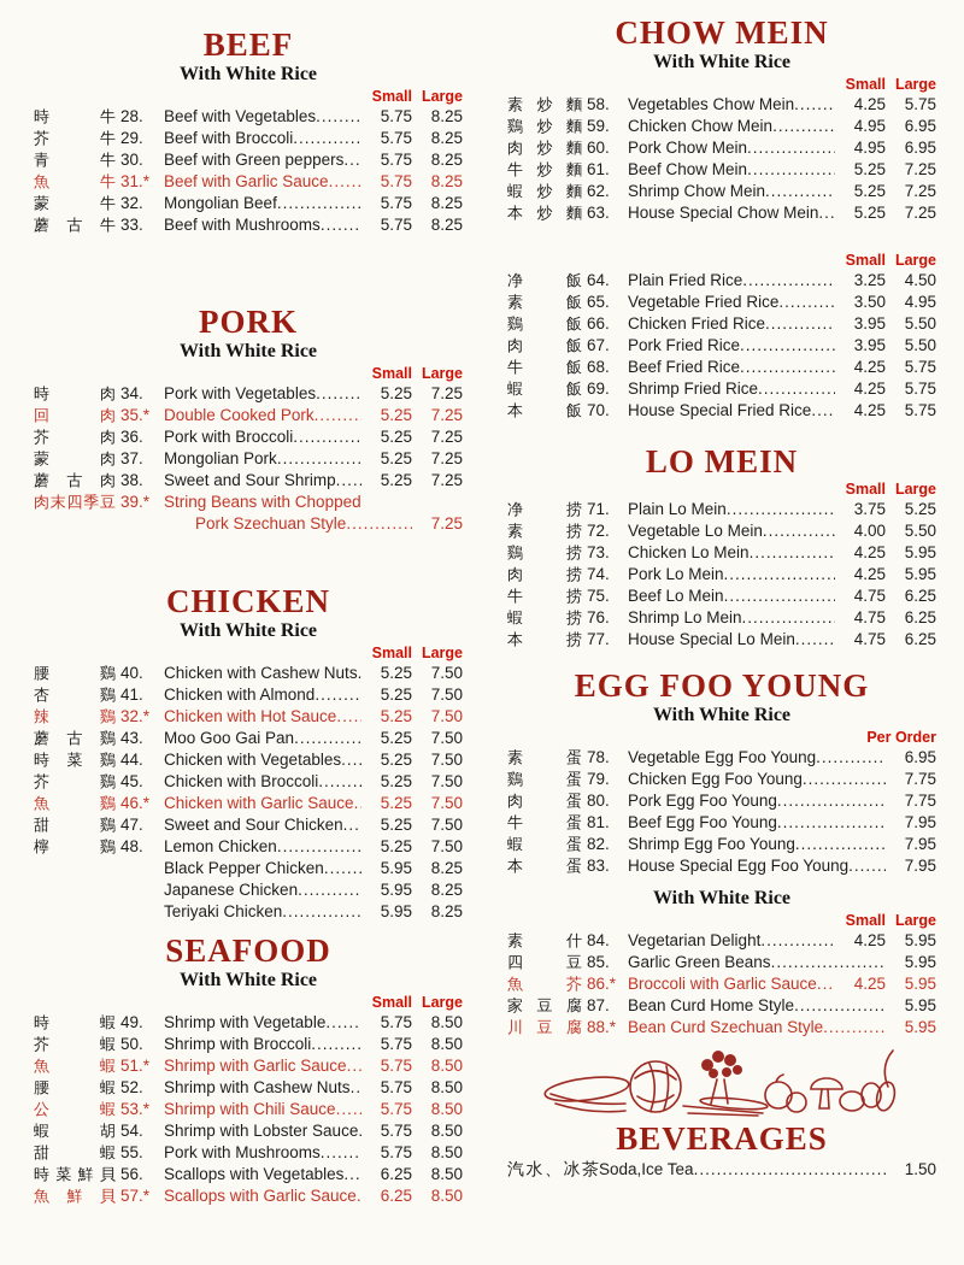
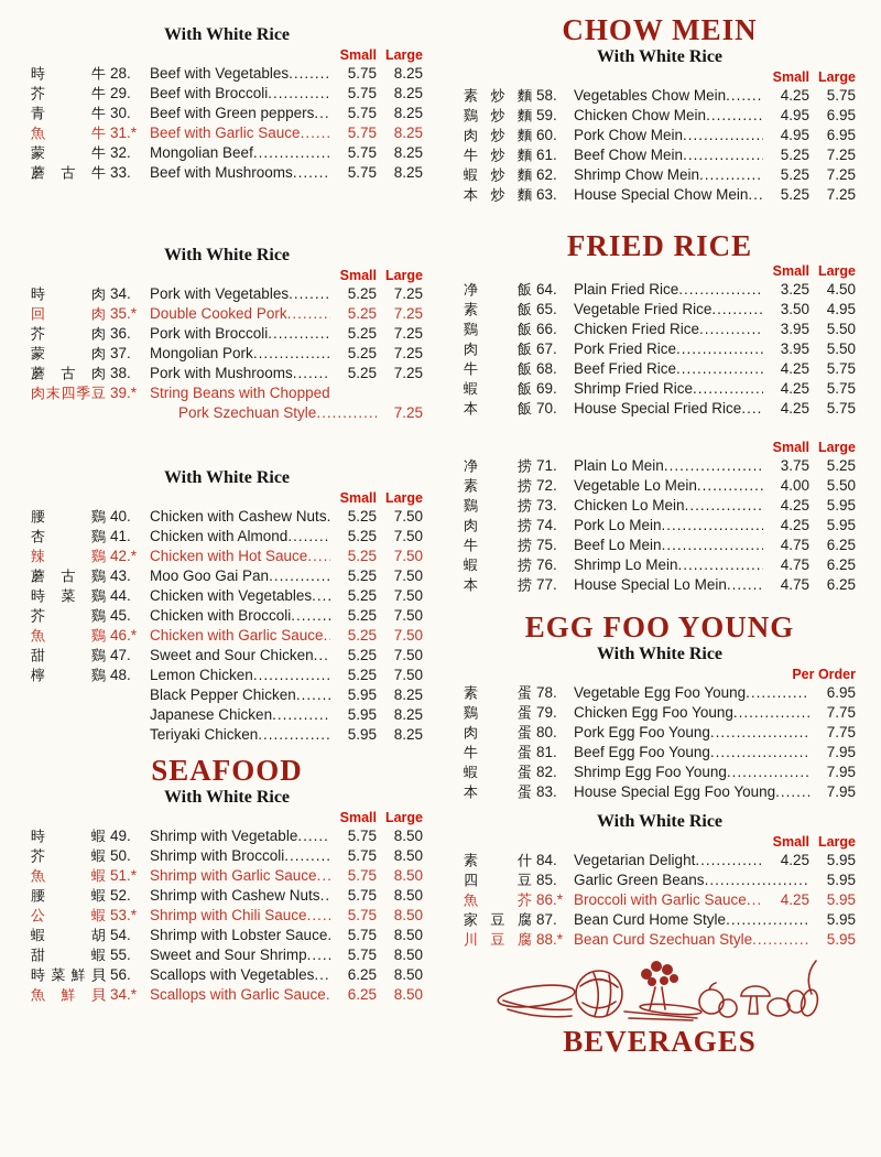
- BEEF
  With White Rice
  Small
  Large
  時
  牛
  28.
  Beef with Vegetables
  5.75
  8.25
  芥
  牛
  29.
  Beef with Broccoli
  5.75
  8.25
  青
  牛
  30.
  Beef with Green peppers
  5.75
  8.25
  魚
  牛
  31.*
  Beef with Garlic Sauce
  5.75
  8.25
  蒙
  牛
  32.
  Mongolian Beef
  5.75
  8.25
  蘑
  古
  牛
  33.
  Beef with Mushrooms
  5.75
  8.25
- PORK
  With White Rice
  Small
  Large
  時
  肉
  34.
  Pork with Vegetables
  5.25
  7.25
  回
  肉
  35.*
  Double Cooked Pork
  5.25
  7.25
  芥
  肉
  36.
  Pork with Broccoli
  5.25
  7.25
  蒙
  肉
  37.
  Mongolian Pork
  5.25
  7.25
  蘑
  古
  肉
  38.
- Sweet and Sour Shrimp
+ Pork with Mushrooms
  5.25
  7.25
  肉
  末
  四
  季
  豆
  39.*
  String Beans with Chopped
  Pork Szechuan Style
  7.25
- CHICKEN
  With White Rice
  Small
  Large
  腰
  鷄
  40.
  Chicken with Cashew Nuts
  5.25
  7.50
  杏
  鷄
  41.
  Chicken with Almond
  5.25
  7.50
  辣
  鷄
- 32.*
+ 42.*
  Chicken with Hot Sauce
  5.25
  7.50
  蘑
  古
  鷄
  43.
  Moo Goo Gai Pan
  5.25
  7.50
  時
  菜
  鷄
  44.
  Chicken with Vegetables
  5.25
  7.50
  芥
  鷄
  45.
  Chicken with Broccoli
  5.25
  7.50
  魚
  鷄
  46.*
  Chicken with Garlic Sauce
  5.25
  7.50
  甜
  鷄
  47.
  Sweet and Sour Chicken
  5.25
  7.50
  檸
  鷄
  48.
  Lemon Chicken
  5.25
  7.50
  Black Pepper Chicken
  5.95
  8.25
  Japanese Chicken
  5.95
  8.25
  Teriyaki Chicken
  5.95
  8.25
  SEAFOOD
  With White Rice
  Small
  Large
  時
  蝦
  49.
  Shrimp with Vegetable
  5.75
  8.50
  芥
  蝦
  50.
  Shrimp with Broccoli
  5.75
  8.50
  魚
  蝦
  51.*
  Shrimp with Garlic Sauce
  5.75
  8.50
  腰
  蝦
  52.
  Shrimp with Cashew Nuts
  5.75
  8.50
  公
  蝦
  53.*
  Shrimp with Chili Sauce
  5.75
  8.50
  蝦
  胡
  54.
  Shrimp with Lobster Sauce
  5.75
  8.50
  甜
  蝦
  55.
- Pork with Mushrooms
+ Sweet and Sour Shrimp
  5.75
  8.50
  時
  菜
  鮮
  貝
  56.
  Scallops with Vegetables
  6.25
  8.50
  魚
  鮮
  貝
- 57.*
+ 34.*
  Scallops with Garlic Sauce
  6.25
  8.50
  CHOW MEIN
  With White Rice
  Small
  Large
  素
  炒
  麵
  58.
  Vegetables Chow Mein
  4.25
  5.75
  鷄
  炒
  麵
  59.
  Chicken Chow Mein
  4.95
  6.95
  肉
  炒
  麵
  60.
  Pork Chow Mein
  4.95
  6.95
  牛
  炒
  麵
  61.
  Beef Chow Mein
  5.25
  7.25
  蝦
  炒
  麵
  62.
  Shrimp Chow Mein
  5.25
  7.25
  本
  炒
  麵
  63.
  House Special Chow Mein
  5.25
  7.25
+ FRIED RICE
  Small
  Large
  净
  飯
  64.
  Plain Fried Rice
  3.25
  4.50
  素
  飯
  65.
  Vegetable Fried Rice
  3.50
  4.95
  鷄
  飯
  66.
  Chicken Fried Rice
  3.95
  5.50
  肉
  飯
  67.
  Pork Fried Rice
  3.95
  5.50
  牛
  飯
  68.
  Beef Fried Rice
  4.25
  5.75
  蝦
  飯
  69.
  Shrimp Fried Rice
  4.25
  5.75
  本
  飯
  70.
  House Special Fried Rice
  4.25
  5.75
- LO MEIN
  Small
  Large
  净
  捞
  71.
  Plain Lo Mein
  3.75
  5.25
  素
  捞
  72.
  Vegetable Lo Mein
  4.00
  5.50
  鷄
  捞
  73.
  Chicken Lo Mein
  4.25
  5.95
  肉
  捞
  74.
  Pork Lo Mein
  4.25
  5.95
  牛
  捞
  75.
  Beef Lo Mein
  4.75
  6.25
  蝦
  捞
  76.
  Shrimp Lo Mein
  4.75
  6.25
  本
  捞
  77.
  House Special Lo Mein
  4.75
  6.25
  EGG FOO YOUNG
  With White Rice
  Per Order
  素
  蛋
  78.
  Vegetable Egg Foo Young
  6.95
  鷄
  蛋
  79.
  Chicken Egg Foo Young
  7.75
  肉
  蛋
  80.
  Pork Egg Foo Young
  7.75
  牛
  蛋
  81.
  Beef Egg Foo Young
  7.95
  蝦
  蛋
  82.
  Shrimp Egg Foo Young
  7.95
  本
  蛋
  83.
  House Special Egg Foo Young
  7.95
  With White Rice
  Small
  Large
  素
  什
  84.
  Vegetarian Delight
  4.25
  5.95
  四
  豆
  85.
  Garlic Green Beans
  5.95
  魚
  芥
  86.*
  Broccoli with Garlic Sauce
  4.25
  5.95
  家
  豆
  腐
  87.
  Bean Curd Home Style
  5.95
  川
  豆
  腐
  88.*
  Bean Curd Szechuan Style
  5.95
  BEVERAGES
- 汽
- 水
- 、
- 冰
- 茶
- Soda,Ice Tea
- 1.50
